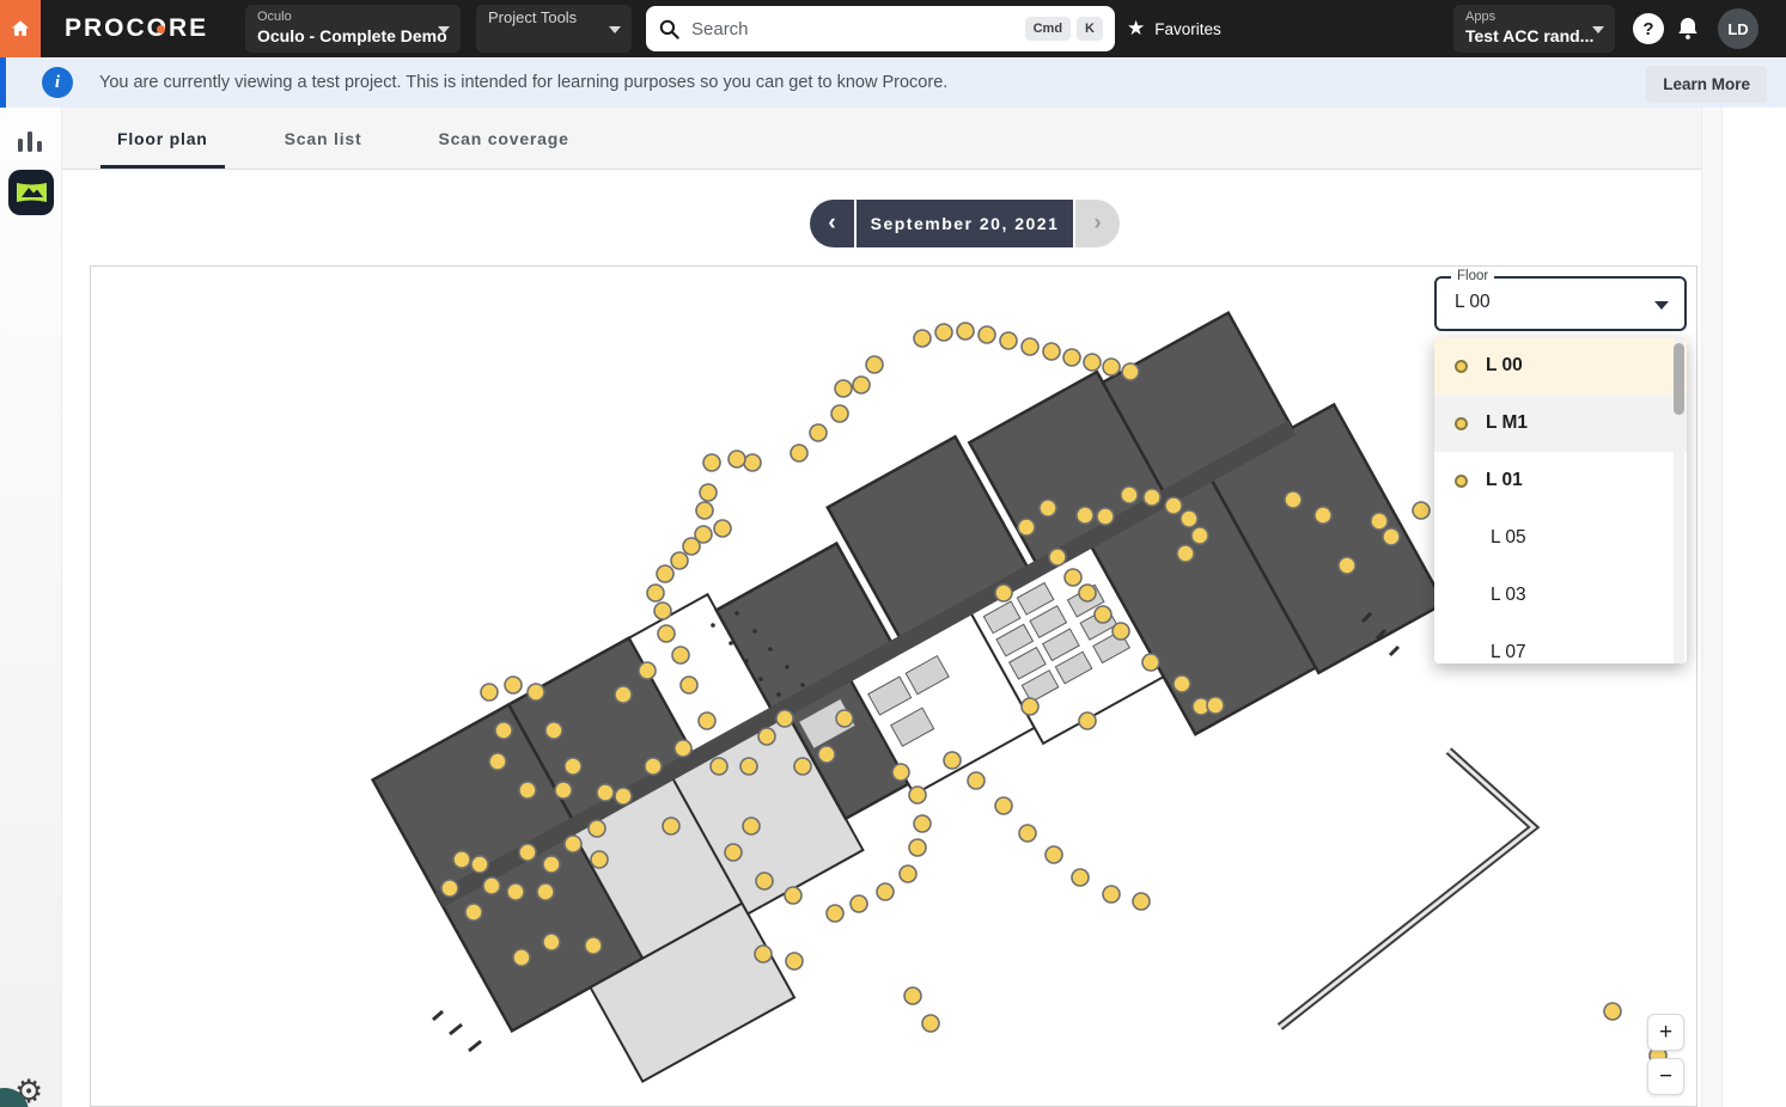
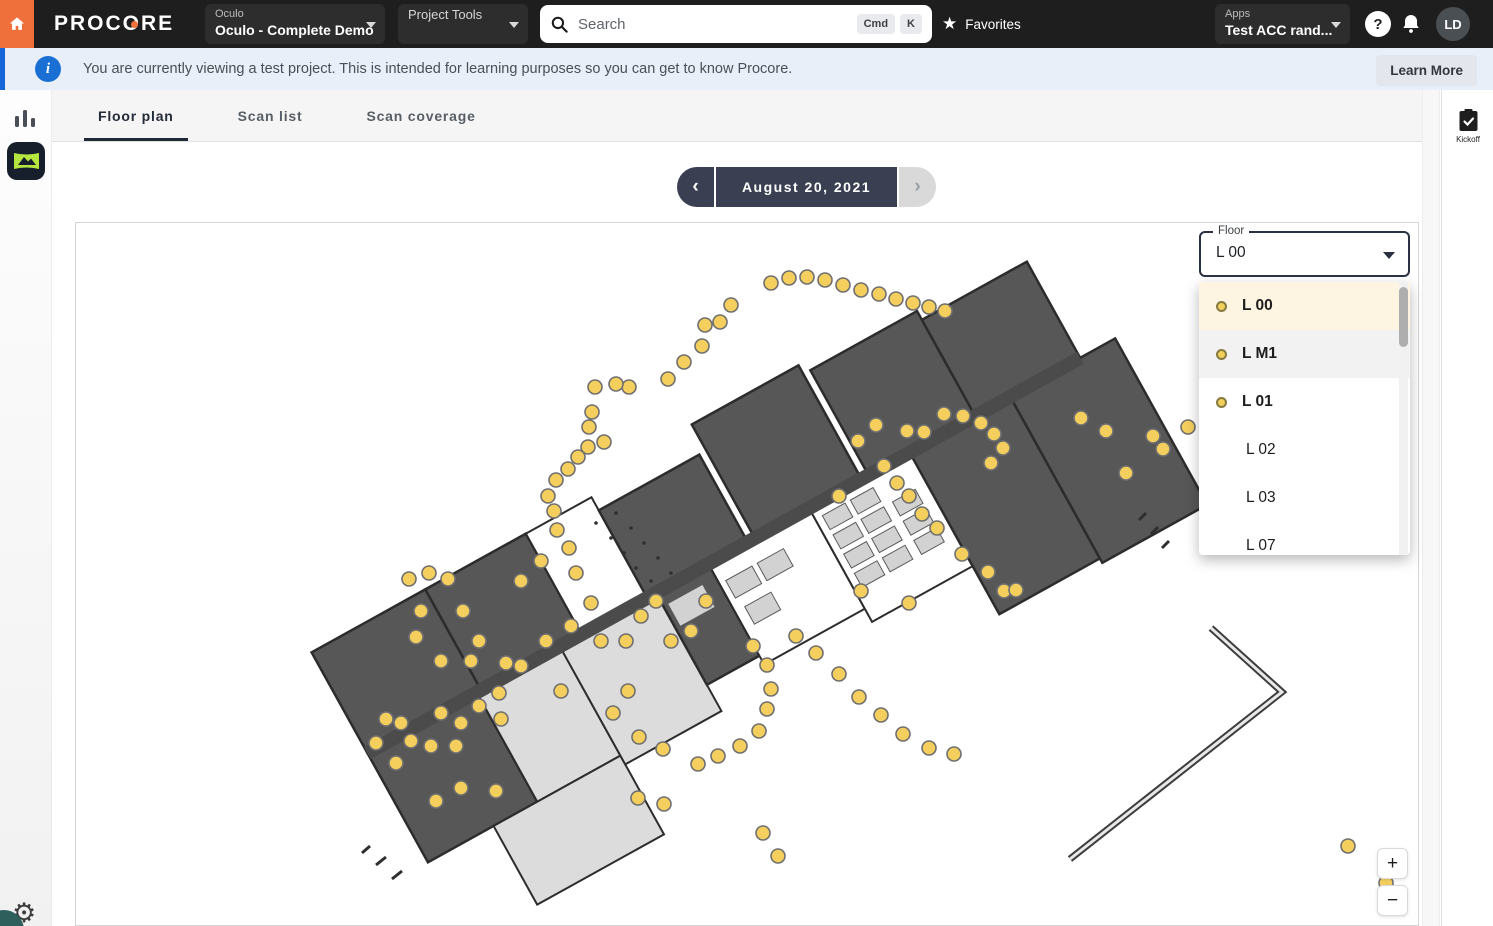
  PROCRE
  Oculo
  Oculo - Complete Demo
  Project Tools
  Search
  Cmd
  K
  ★
  Favorites
  Apps
  Test ACC rand...
  ?
  LD
  i
  You are currently viewing a test project. This is intended for learning purposes so you can get to know Procore.
  Learn More
  ⚙
  Floor plan
  Scan list
  Scan coverage
  ‹
- September 20, 2021
+ August 20, 2021
  ›
  Floor
  L 00
  L 00
  L M1
  L 01
- L 05
+ L 02
  L 03
  L 07
  +
  −
+ Kickoff
